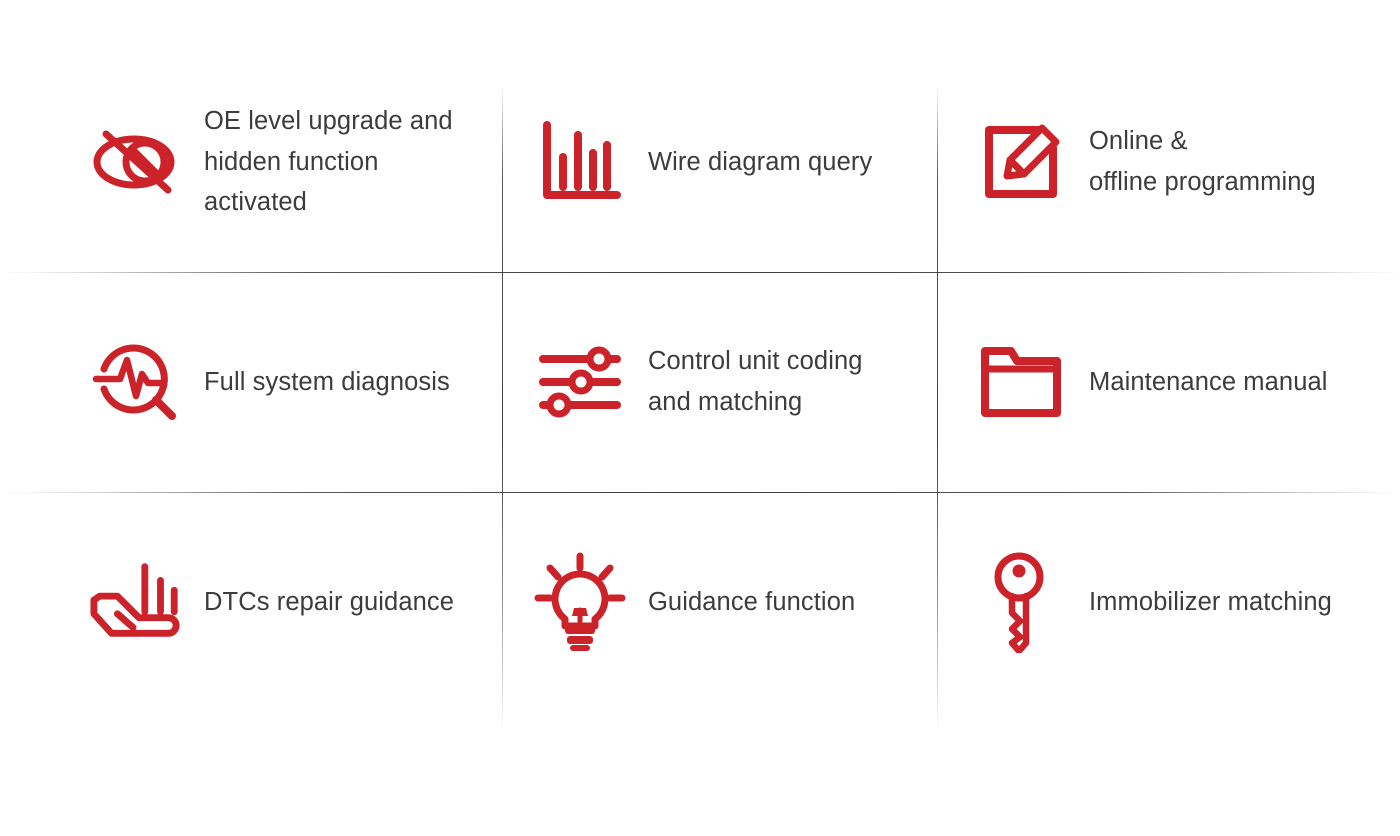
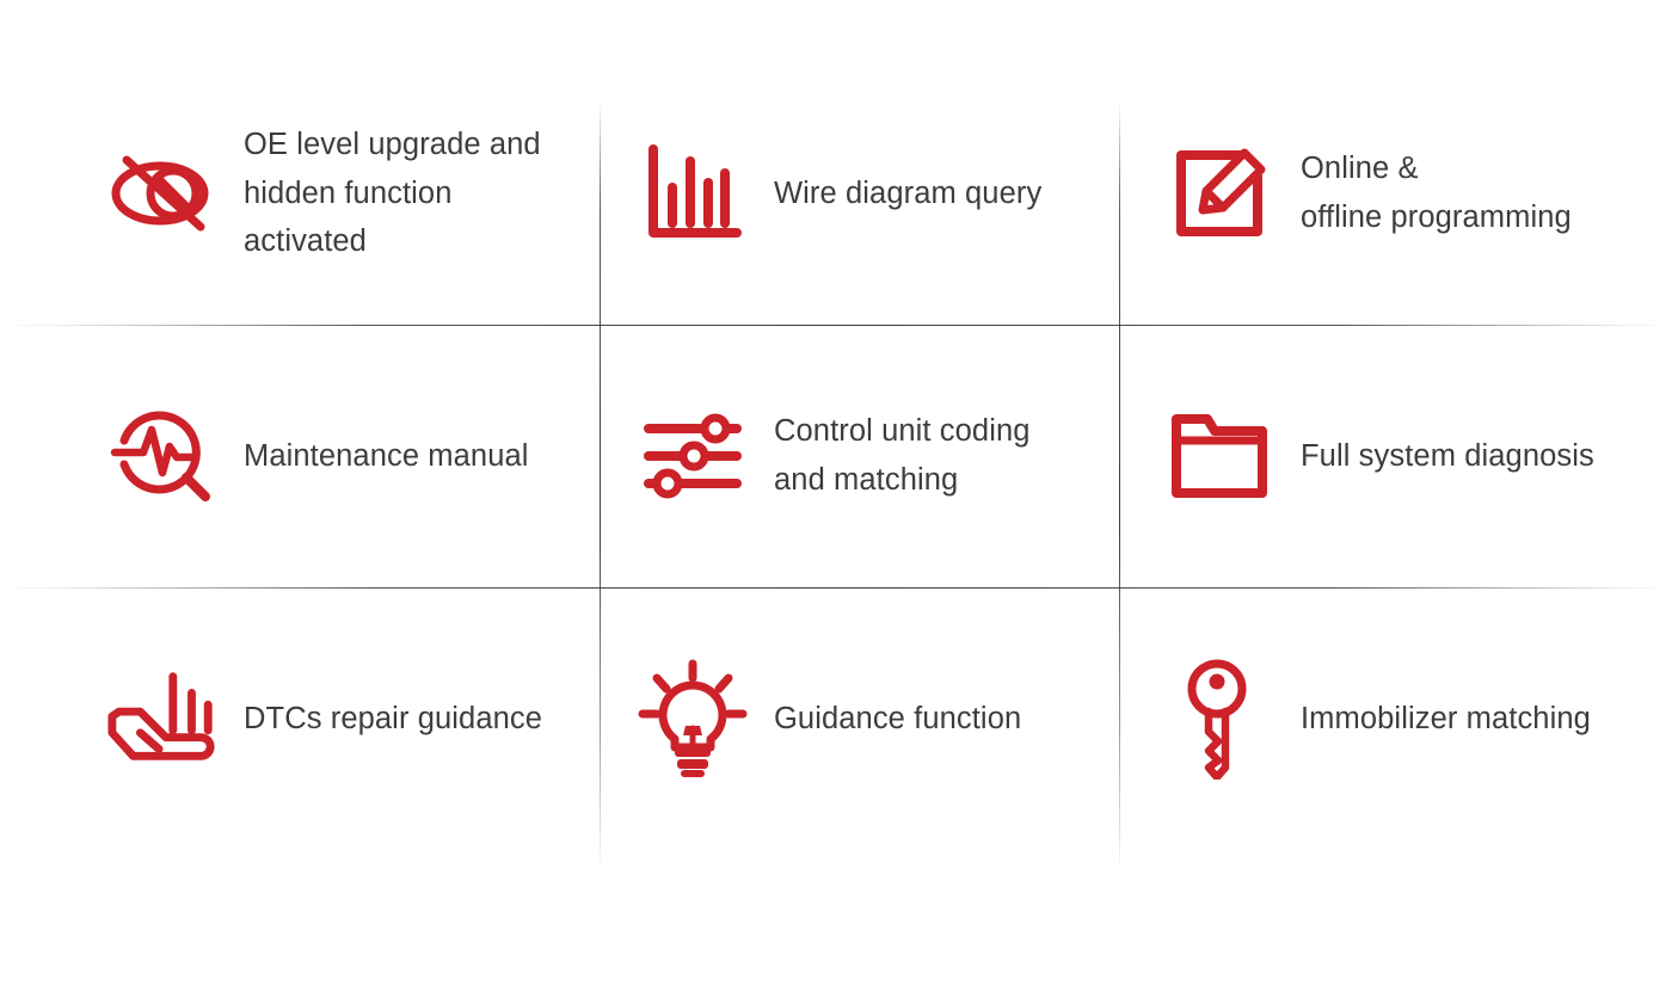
  OE level upgrade and
  hidden function activated
  Wire diagram query
  Online &
  offline programming
- Full system diagnosis
+ Maintenance manual
  Control unit coding
  and matching
- Maintenance manual
+ Full system diagnosis
  DTCs repair guidance
  Guidance function
  Immobilizer matching
